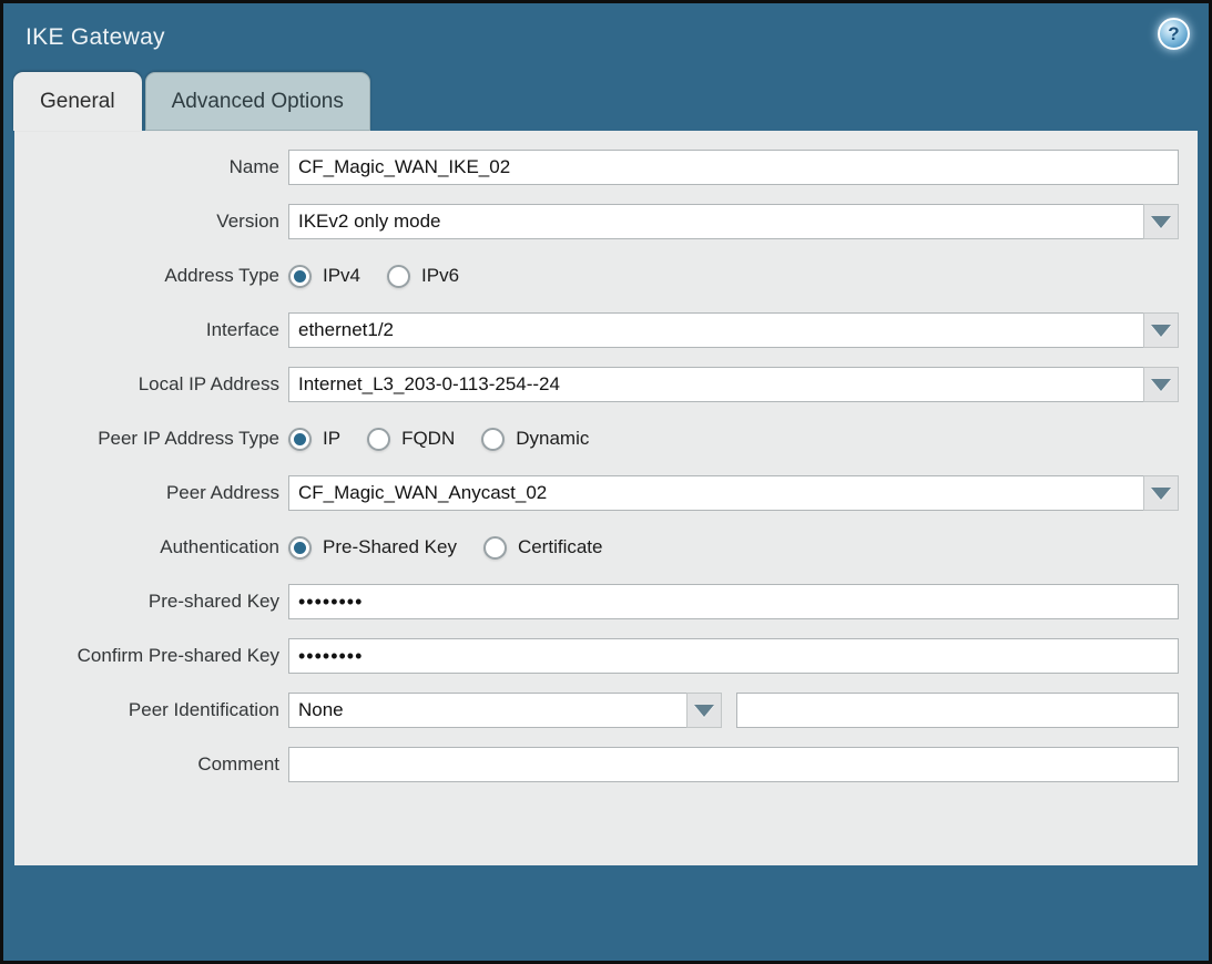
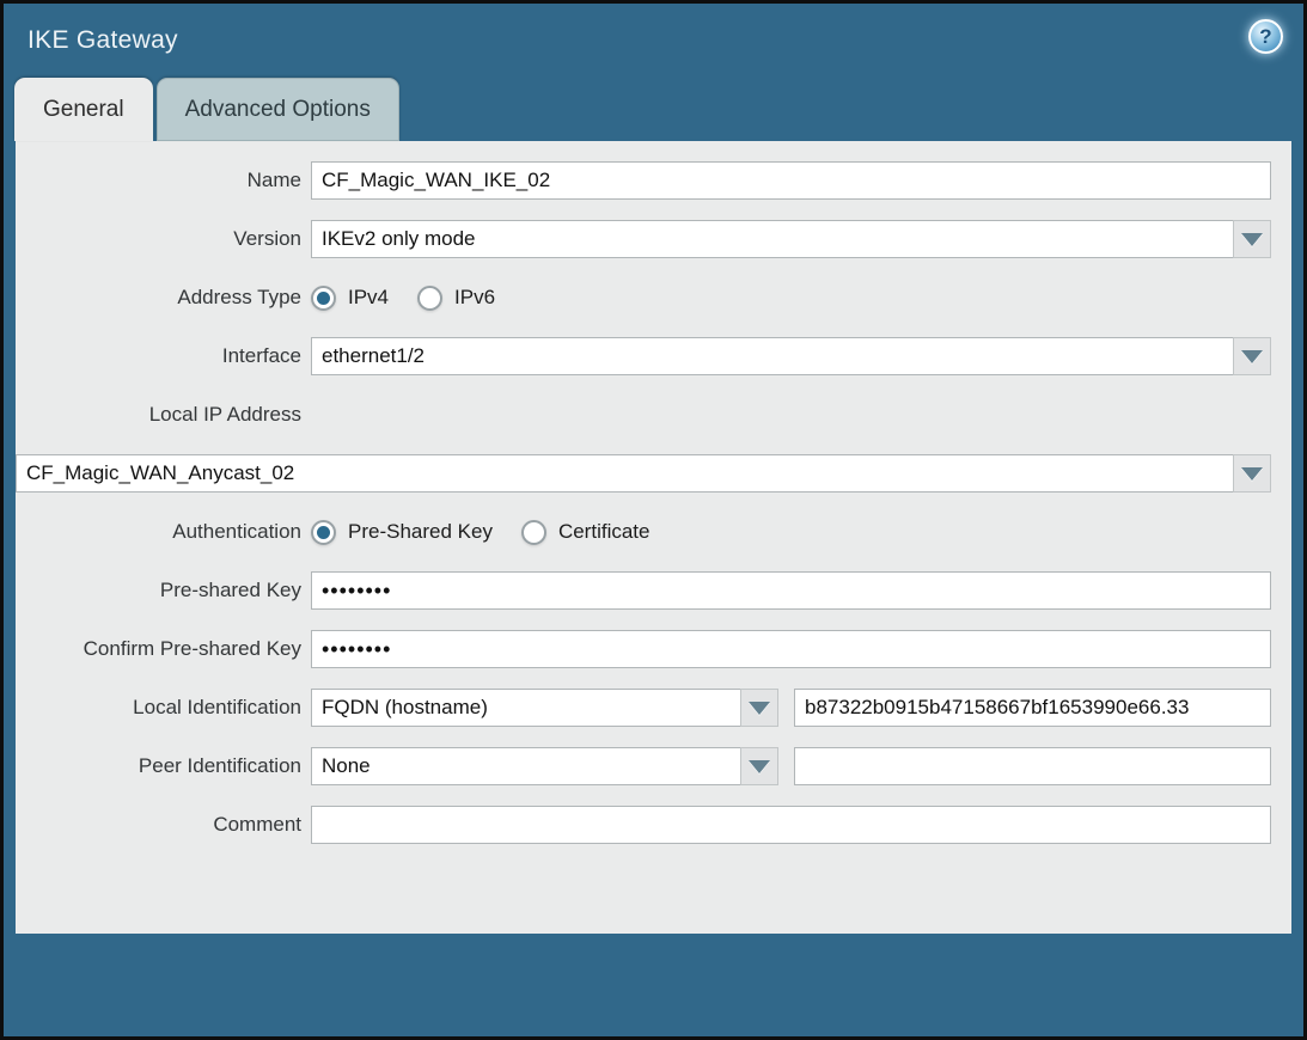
  IKE Gateway
  ?
  General
  Advanced Options
  Name
  CF_Magic_WAN_IKE_02
  Version
  IKEv2 only mode
  Address Type
  IPv4
  IPv6
  Interface
  ethernet1/2
  Local IP Address
- Internet_L3_203-0-113-254--24
- Peer IP Address Type
- IP
- FQDN
- Dynamic
- Peer Address
  CF_Magic_WAN_Anycast_02
  Authentication
  Pre-Shared Key
  Certificate
  Pre-shared Key
  ••••••••
  Confirm Pre-shared Key
  ••••••••
+ Local Identification
+ FQDN (hostname)
+ b87322b0915b47158667bf1653990e66.33
  Peer Identification
  None
  Comment
